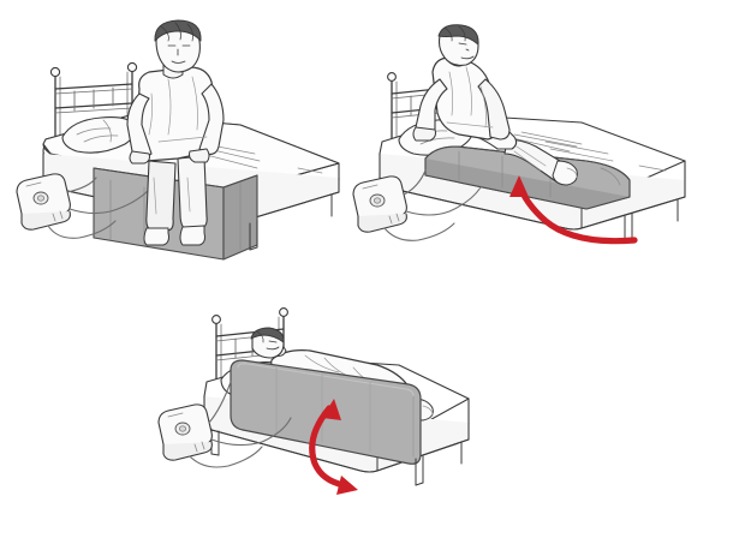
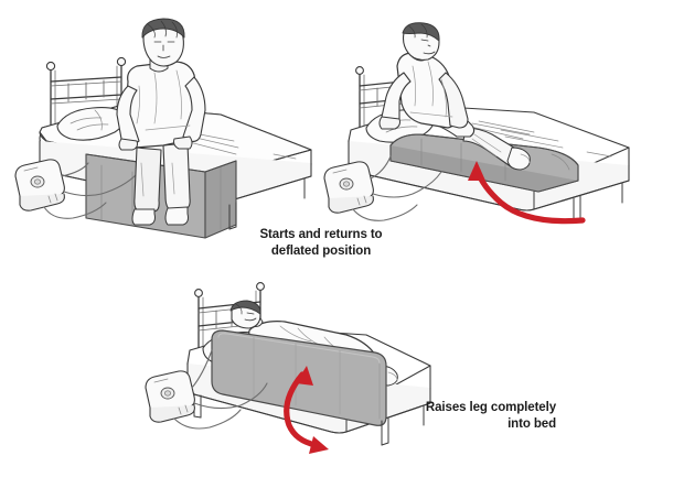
+ Starts and returns to
+ deflated position
+ Raises leg completely
+ into bed
